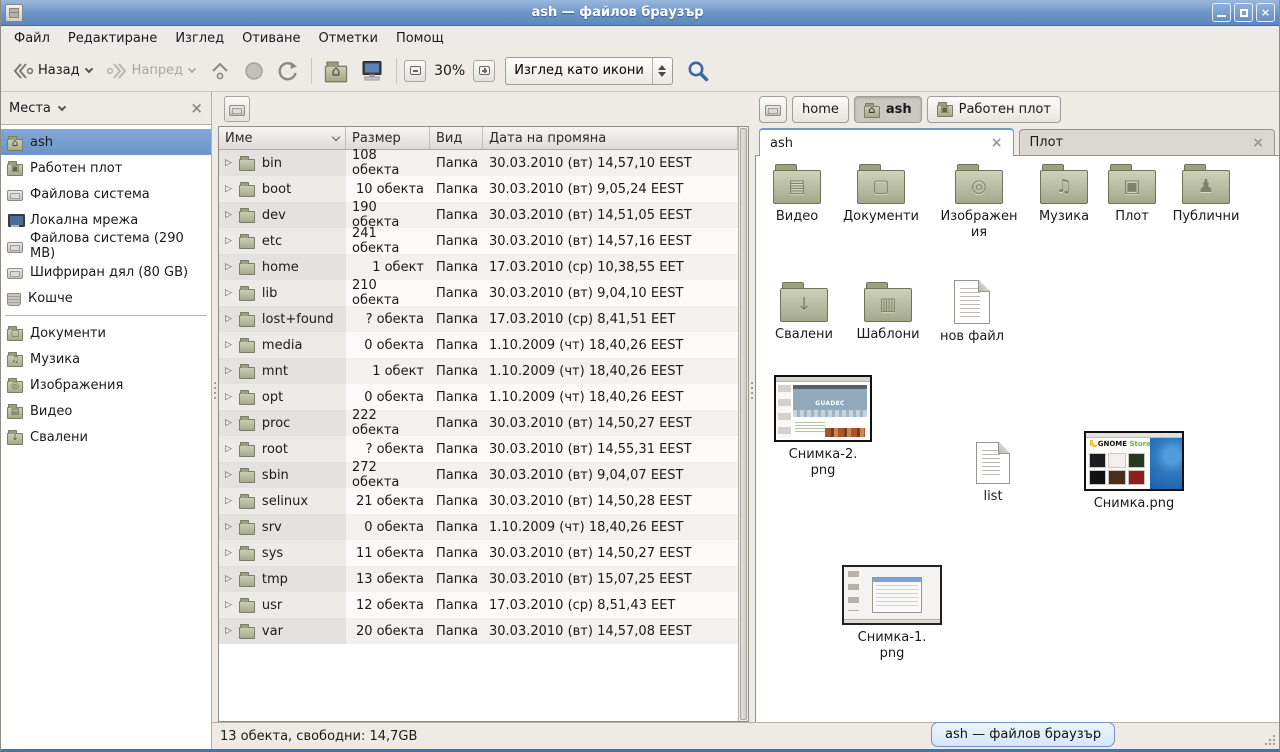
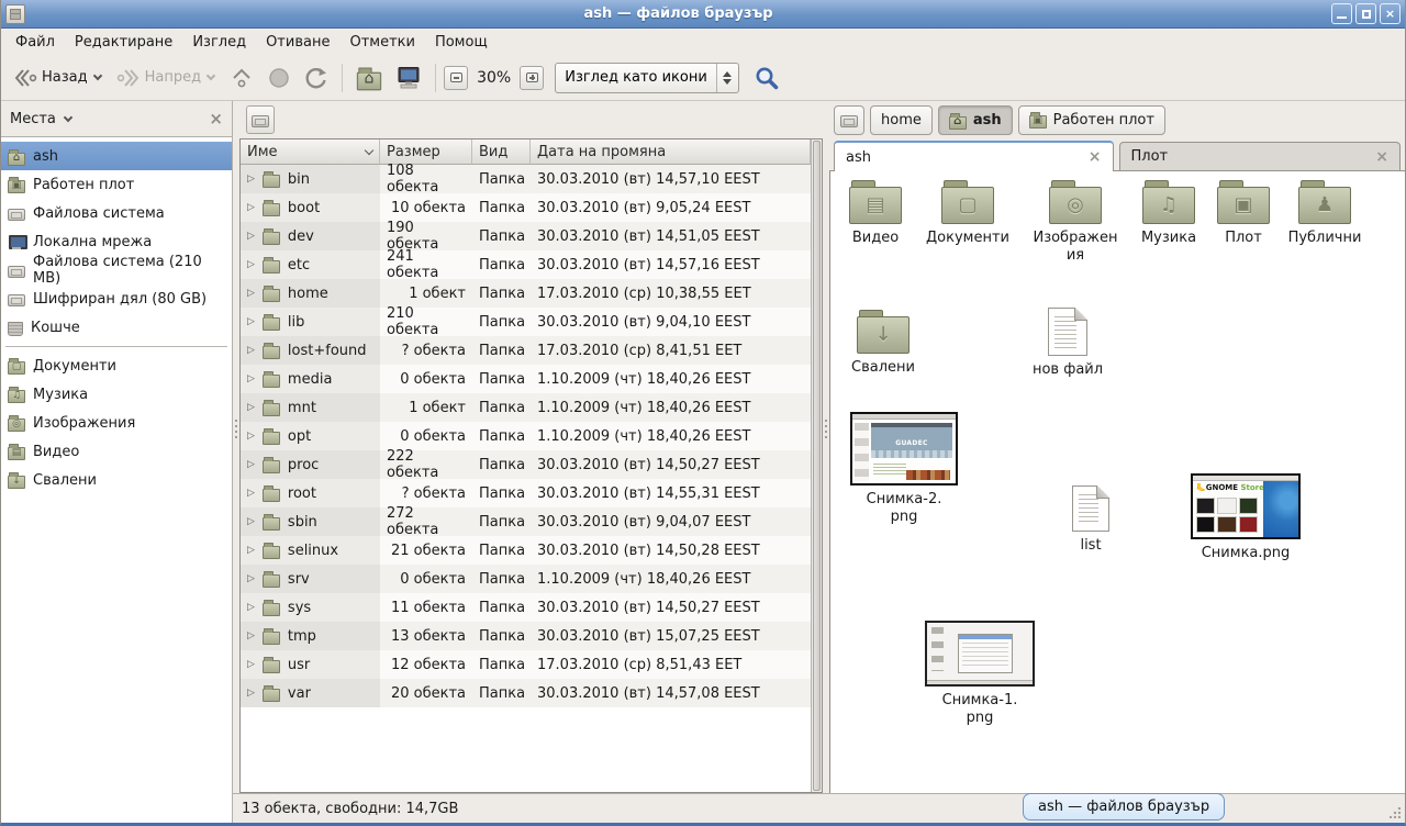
  ash — файлов браузър
  ×
  Файл
  Редактиране
  Изглед
  Отиване
  Отметки
  Помощ
  Назад
  Напред
  ⌂
  30%
  Изглед като икони
  Места
  ×
  ⌂
  ash
  ▣
  Работен плот
  Файлова система
  Локална мрежа
- Файлова система (290 MB)
+ Файлова система (210 MB)
  Шифриран дял (80 GB)
  Кошче
  ▢
  Документи
  ♫
  Музика
  ◎
  Изображения
  ▤
  Видео
  ↓
  Свалени
  Име
  Размер
  Вид
  Дата на промяна
  ▷
  bin
  108 обекта
  Папка
  30.03.2010 (вт) 14,57,10 EEST
  ▷
  boot
  10 обекта
  Папка
  30.03.2010 (вт) 9,05,24 EEST
  ▷
  dev
  190 обекта
  Папка
  30.03.2010 (вт) 14,51,05 EEST
  ▷
  etc
  241 обекта
  Папка
  30.03.2010 (вт) 14,57,16 EEST
  ▷
  home
  1 обект
  Папка
  17.03.2010 (ср) 10,38,55 EET
  ▷
  lib
  210 обекта
  Папка
  30.03.2010 (вт) 9,04,10 EEST
  ▷
  lost+found
  ? обекта
  Папка
  17.03.2010 (ср) 8,41,51 EET
  ▷
  media
  0 обекта
  Папка
  1.10.2009 (чт) 18,40,26 EEST
  ▷
  mnt
  1 обект
  Папка
  1.10.2009 (чт) 18,40,26 EEST
  ▷
  opt
  0 обекта
  Папка
  1.10.2009 (чт) 18,40,26 EEST
  ▷
  proc
  222 обекта
  Папка
  30.03.2010 (вт) 14,50,27 EEST
  ▷
  root
  ? обекта
  Папка
  30.03.2010 (вт) 14,55,31 EEST
  ▷
  sbin
  272 обекта
  Папка
  30.03.2010 (вт) 9,04,07 EEST
  ▷
  selinux
  21 обекта
  Папка
  30.03.2010 (вт) 14,50,28 EEST
  ▷
  srv
  0 обекта
  Папка
  1.10.2009 (чт) 18,40,26 EEST
  ▷
  sys
  11 обекта
  Папка
  30.03.2010 (вт) 14,50,27 EEST
  ▷
  tmp
  13 обекта
  Папка
  30.03.2010 (вт) 15,07,25 EEST
  ▷
  usr
  12 обекта
  Папка
  17.03.2010 (ср) 8,51,43 EET
  ▷
  var
  20 обекта
  Папка
  30.03.2010 (вт) 14,57,08 EEST
  home
  ⌂
  ash
  ▣
  Работен плот
  ash
  ×
  Плот
  ×
  ▤
  Видео
  ▢
  Документи
  ◎
  Изображения
  ♫
  Музика
  ▣
  Плот
  ♟
  Публични
  ↓
  Свалени
- ▥
- Шаблони
  нов файл
  Снимка-2.png
  list
  🦶GNOME Store
  Снимка.png
  Снимка-1.png
  13 обекта, свободни: 14,7GB
  ash — файлов браузър
